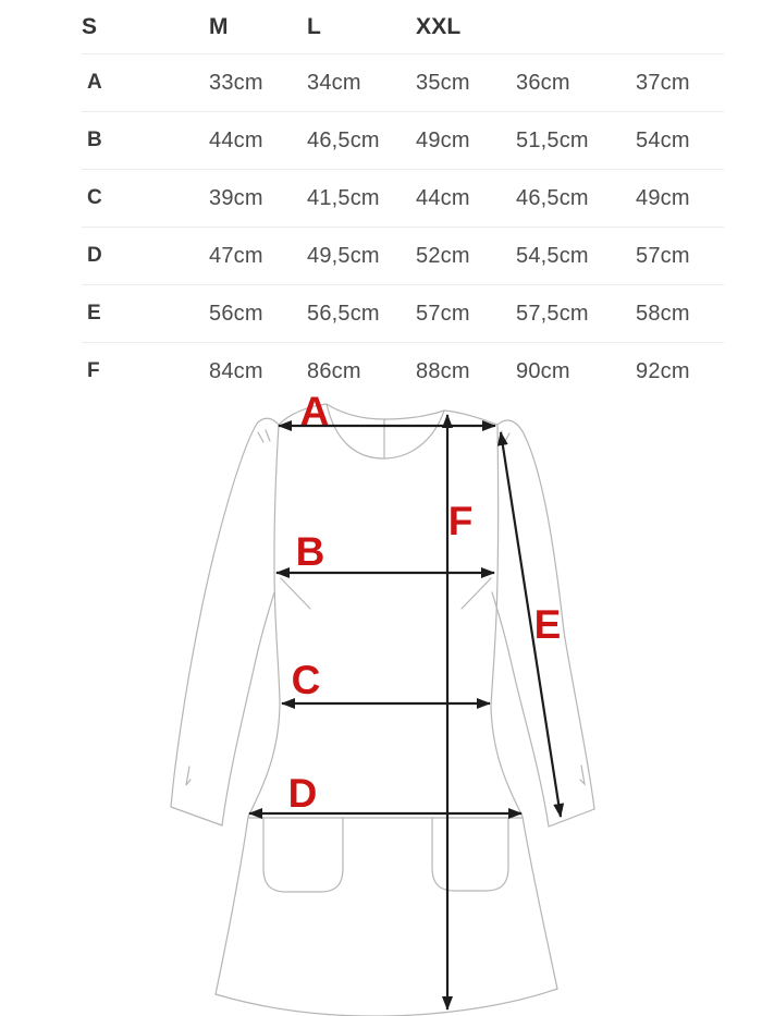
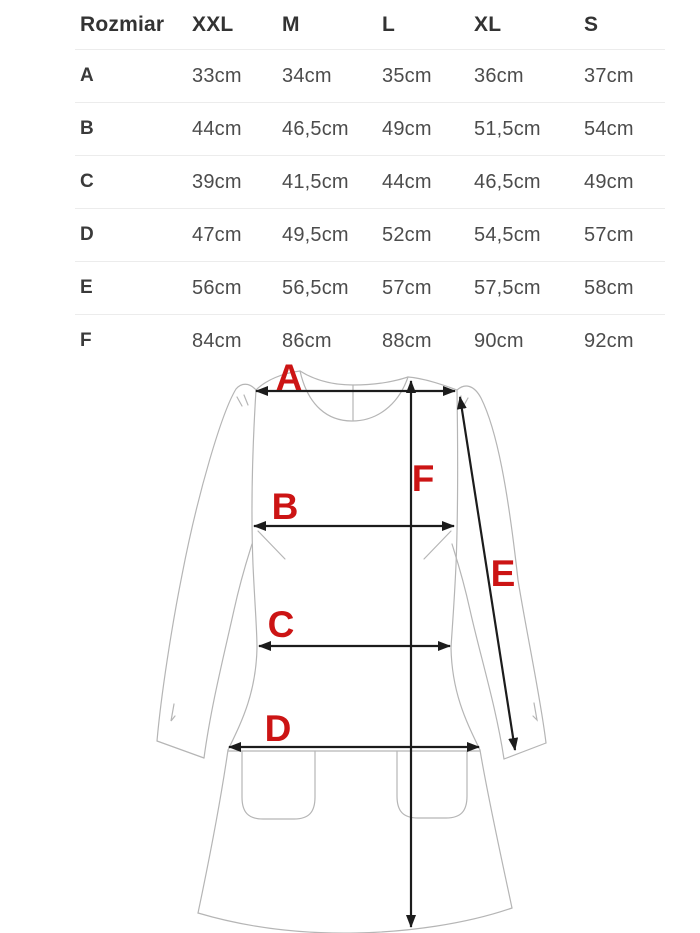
+ Rozmiar
- S
+ XXL
  M
  L
+ XL
- XXL
+ S
  A
  33cm
  34cm
  35cm
  36cm
  37cm
  B
  44cm
  46,5cm
  49cm
  51,5cm
  54cm
  C
  39cm
  41,5cm
  44cm
  46,5cm
  49cm
  D
  47cm
  49,5cm
  52cm
  54,5cm
  57cm
  E
  56cm
  56,5cm
  57cm
  57,5cm
  58cm
  F
  84cm
  86cm
  88cm
  90cm
  92cm
  A
  B
  C
  D
  E
  F
